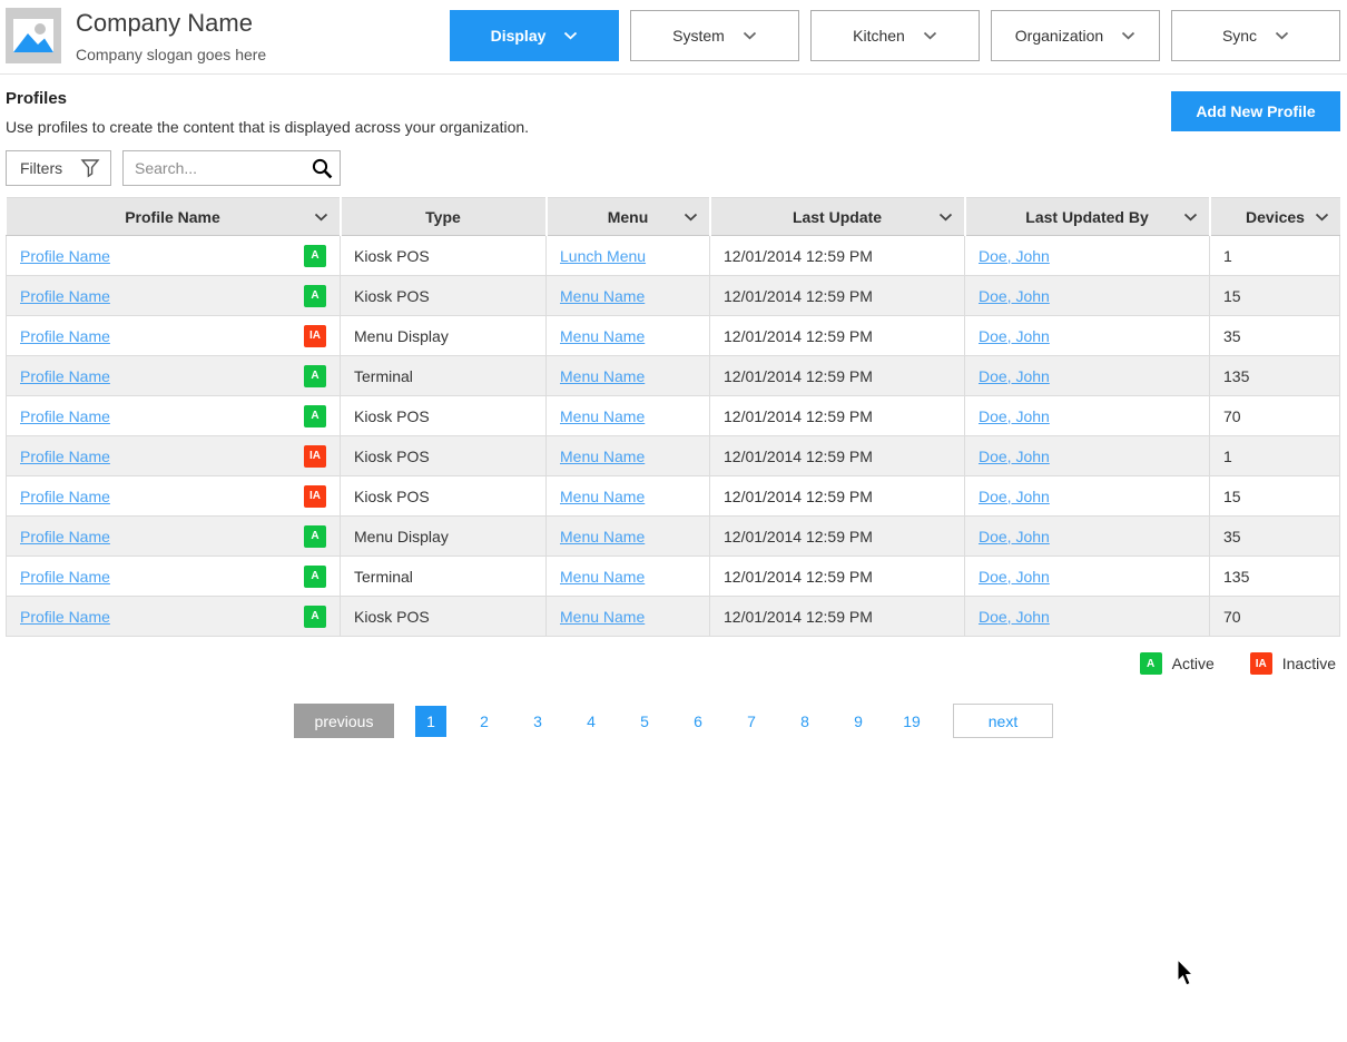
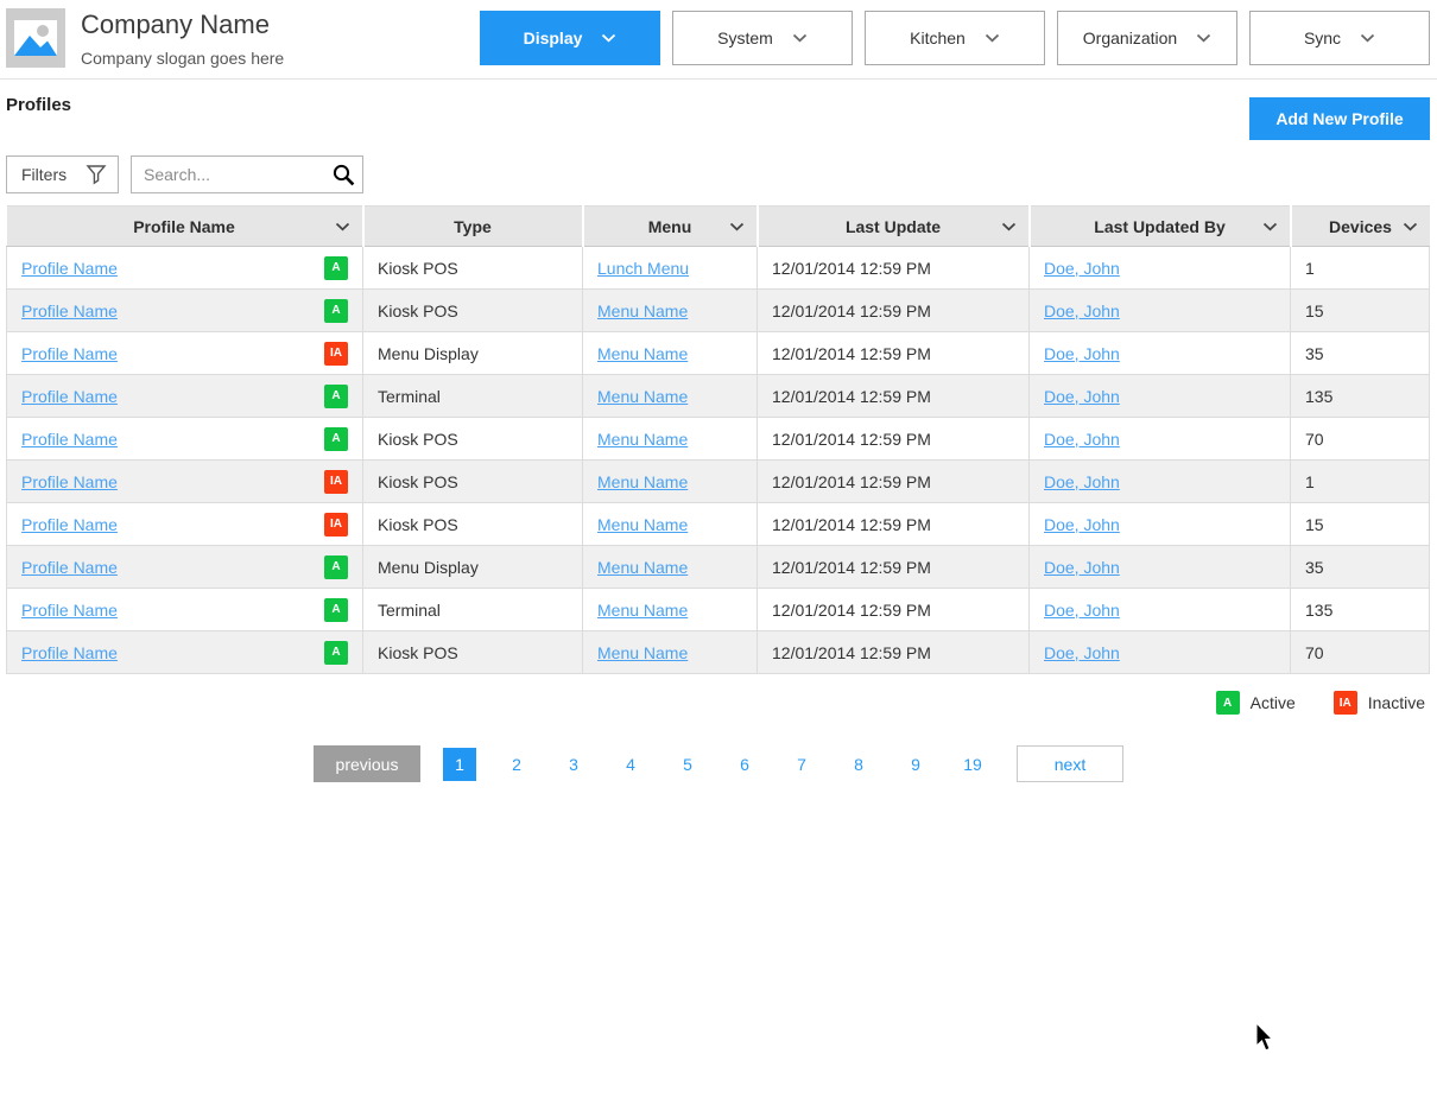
  Company Name
  Company slogan goes here
  Display
  System
  Kitchen
  Organization
  Sync
  Profiles
- Use profiles to create the content that is displayed across your organization.
  Add New Profile
  Filters
  Search...
  Profile Name	Type	Menu	Last Update	Last Updated By	Devices
  Profile Name A	Kiosk POS	Lunch Menu	12/01/2014 12:59 PM	Doe, John	1
  Profile Name A	Kiosk POS	Menu Name	12/01/2014 12:59 PM	Doe, John	15
  Profile Name IA	Menu Display	Menu Name	12/01/2014 12:59 PM	Doe, John	35
  Profile Name A	Terminal	Menu Name	12/01/2014 12:59 PM	Doe, John	135
  Profile Name A	Kiosk POS	Menu Name	12/01/2014 12:59 PM	Doe, John	70
  Profile Name IA	Kiosk POS	Menu Name	12/01/2014 12:59 PM	Doe, John	1
  Profile Name IA	Kiosk POS	Menu Name	12/01/2014 12:59 PM	Doe, John	15
  Profile Name A	Menu Display	Menu Name	12/01/2014 12:59 PM	Doe, John	35
  Profile Name A	Terminal	Menu Name	12/01/2014 12:59 PM	Doe, John	135
  Profile Name A	Kiosk POS	Menu Name	12/01/2014 12:59 PM	Doe, John	70
  A
  Active
  IA
  Inactive
  previous
  1
  2
  3
  4
  5
  6
  7
  8
  9
  19
  next
